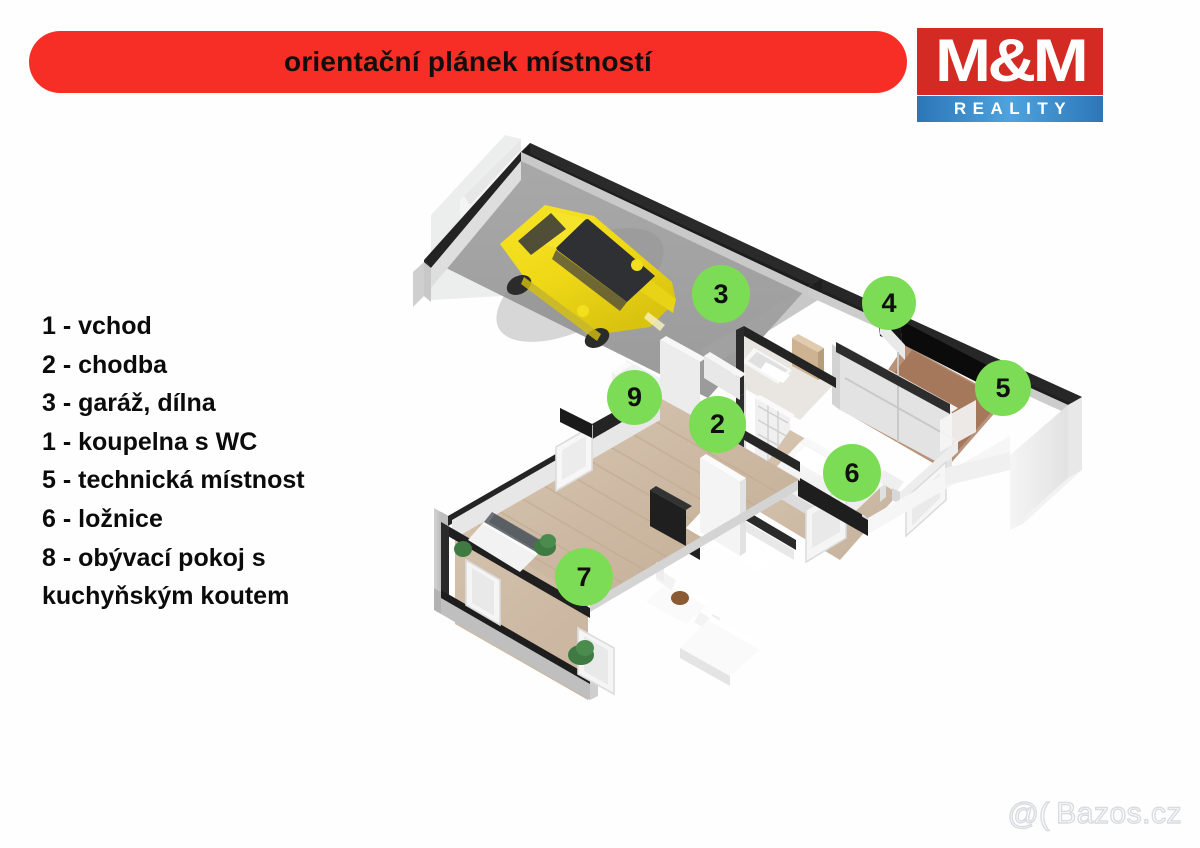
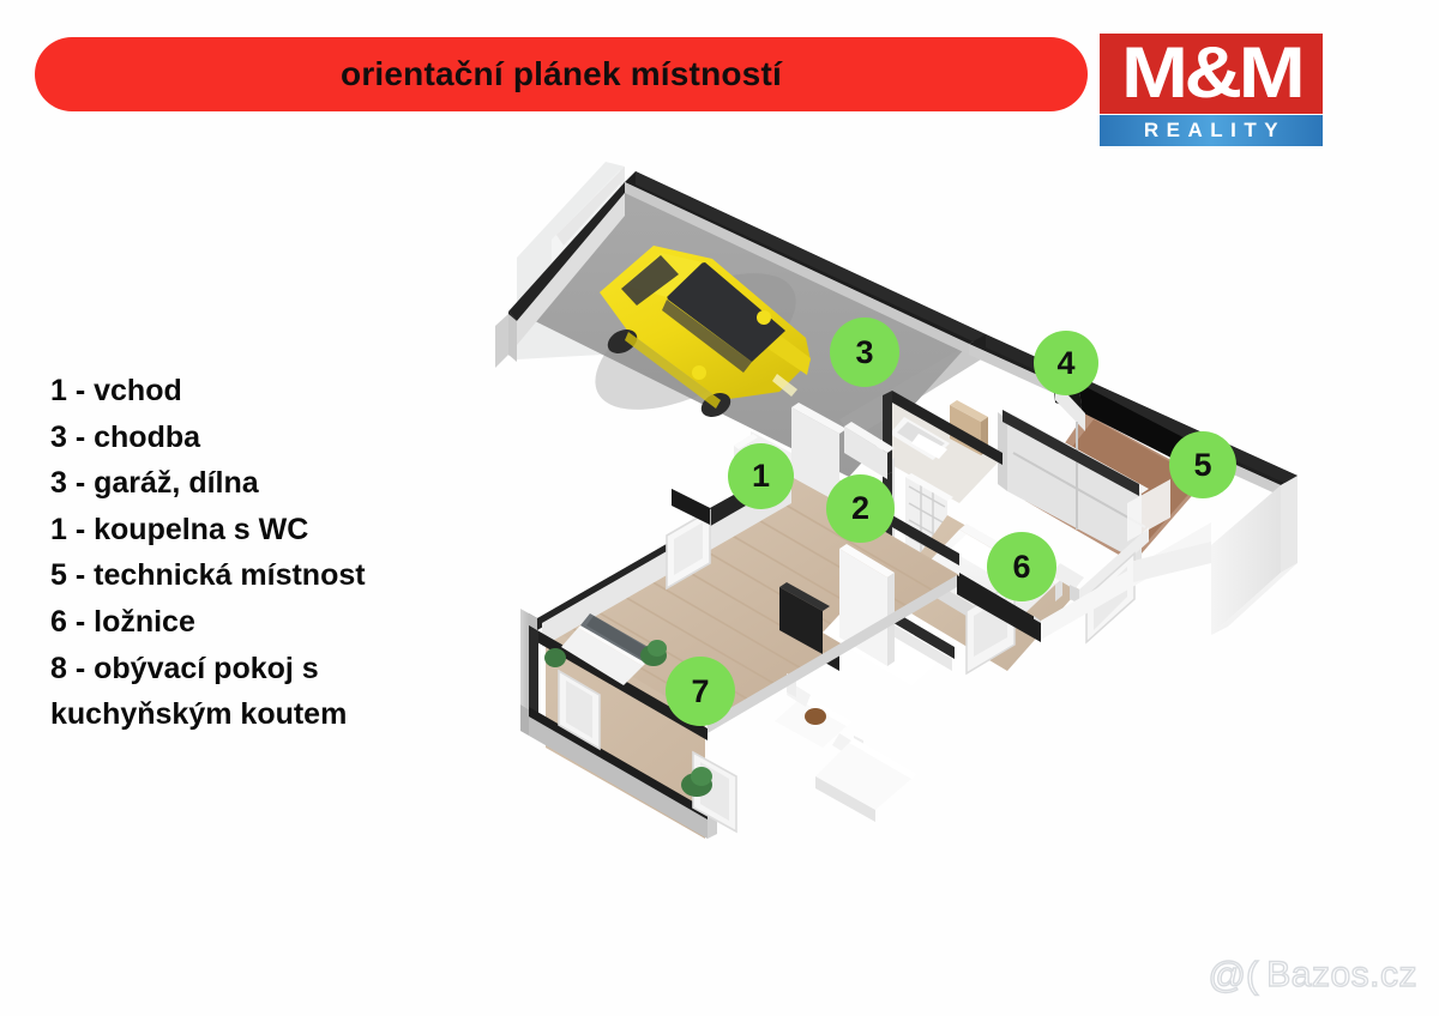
  orientační plánek místností
  M&M
  REALITY
  1 - vchod
- 2 - chodba
+ 3 - chodba
  3 - garáž, dílna
  1 - koupelna s WC
  5 - technická místnost
  6 - ložnice
  8 - obývací pokoj s
  kuchyňským koutem
- 9
+ 1
  2
  3
  4
  5
  6
  7
  @(
  Bazos.cz
